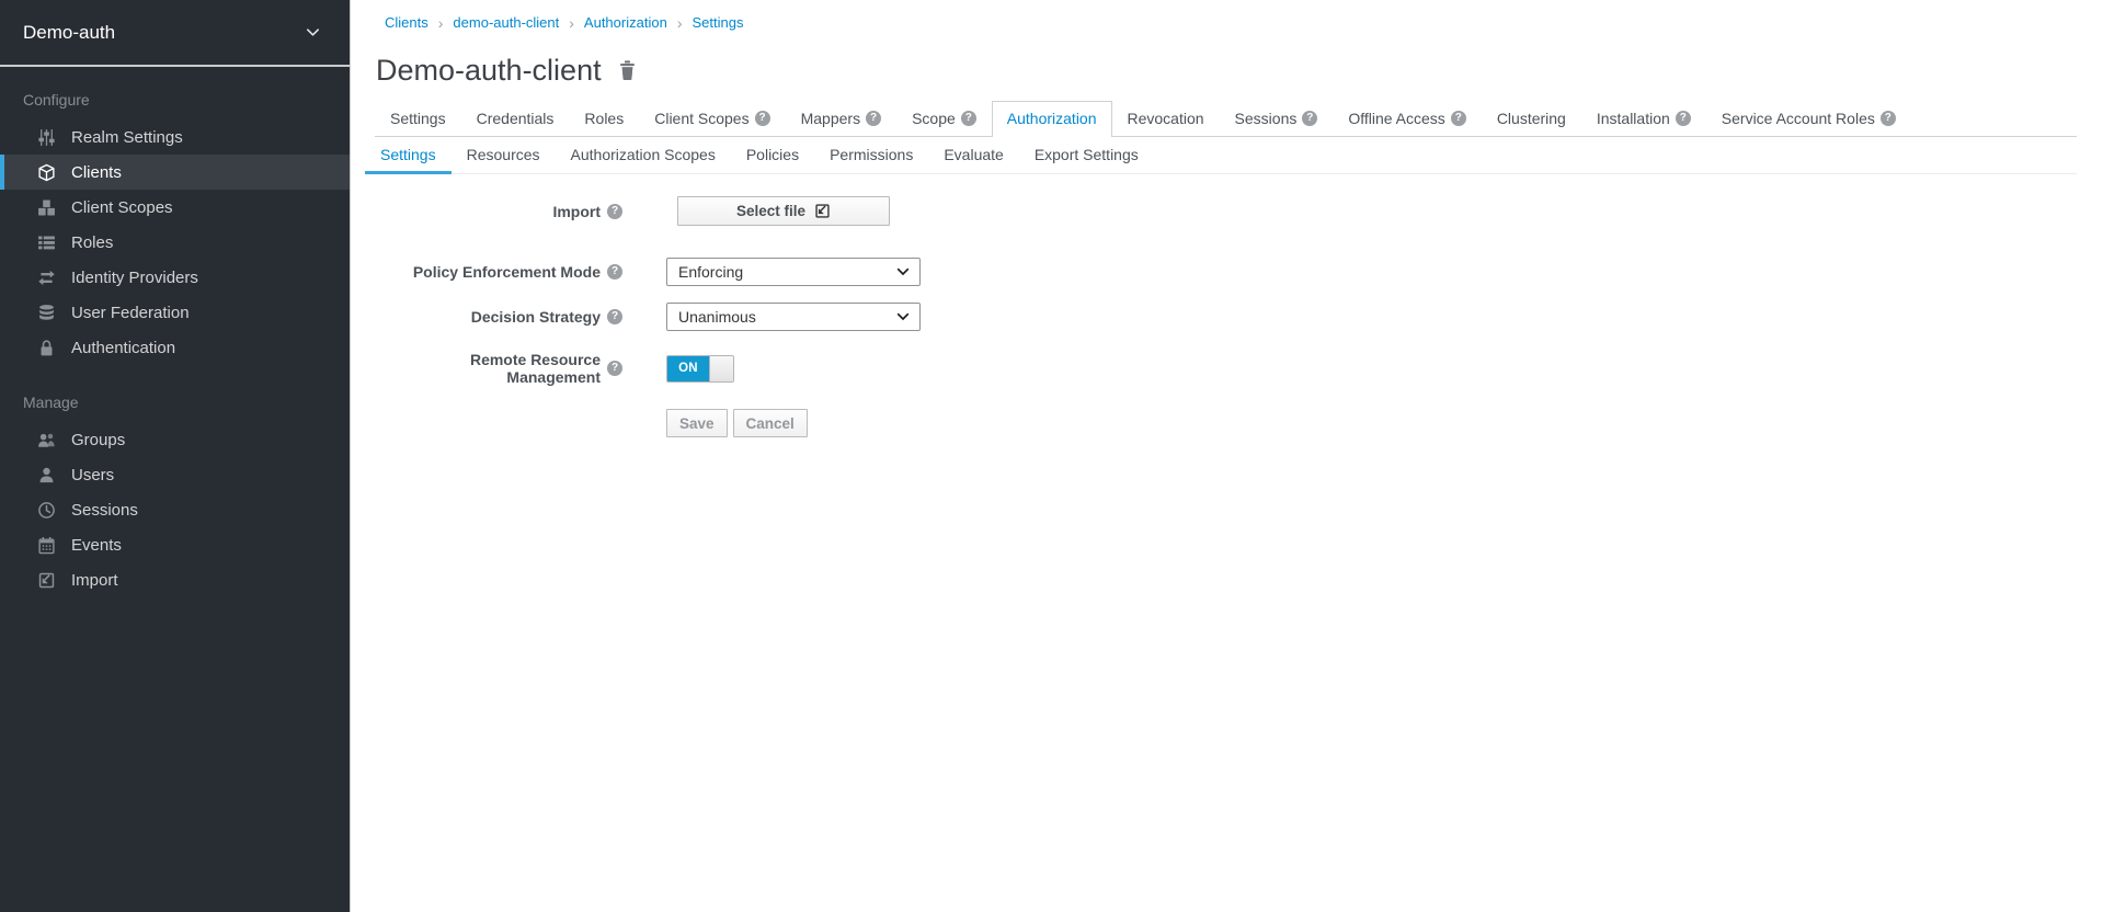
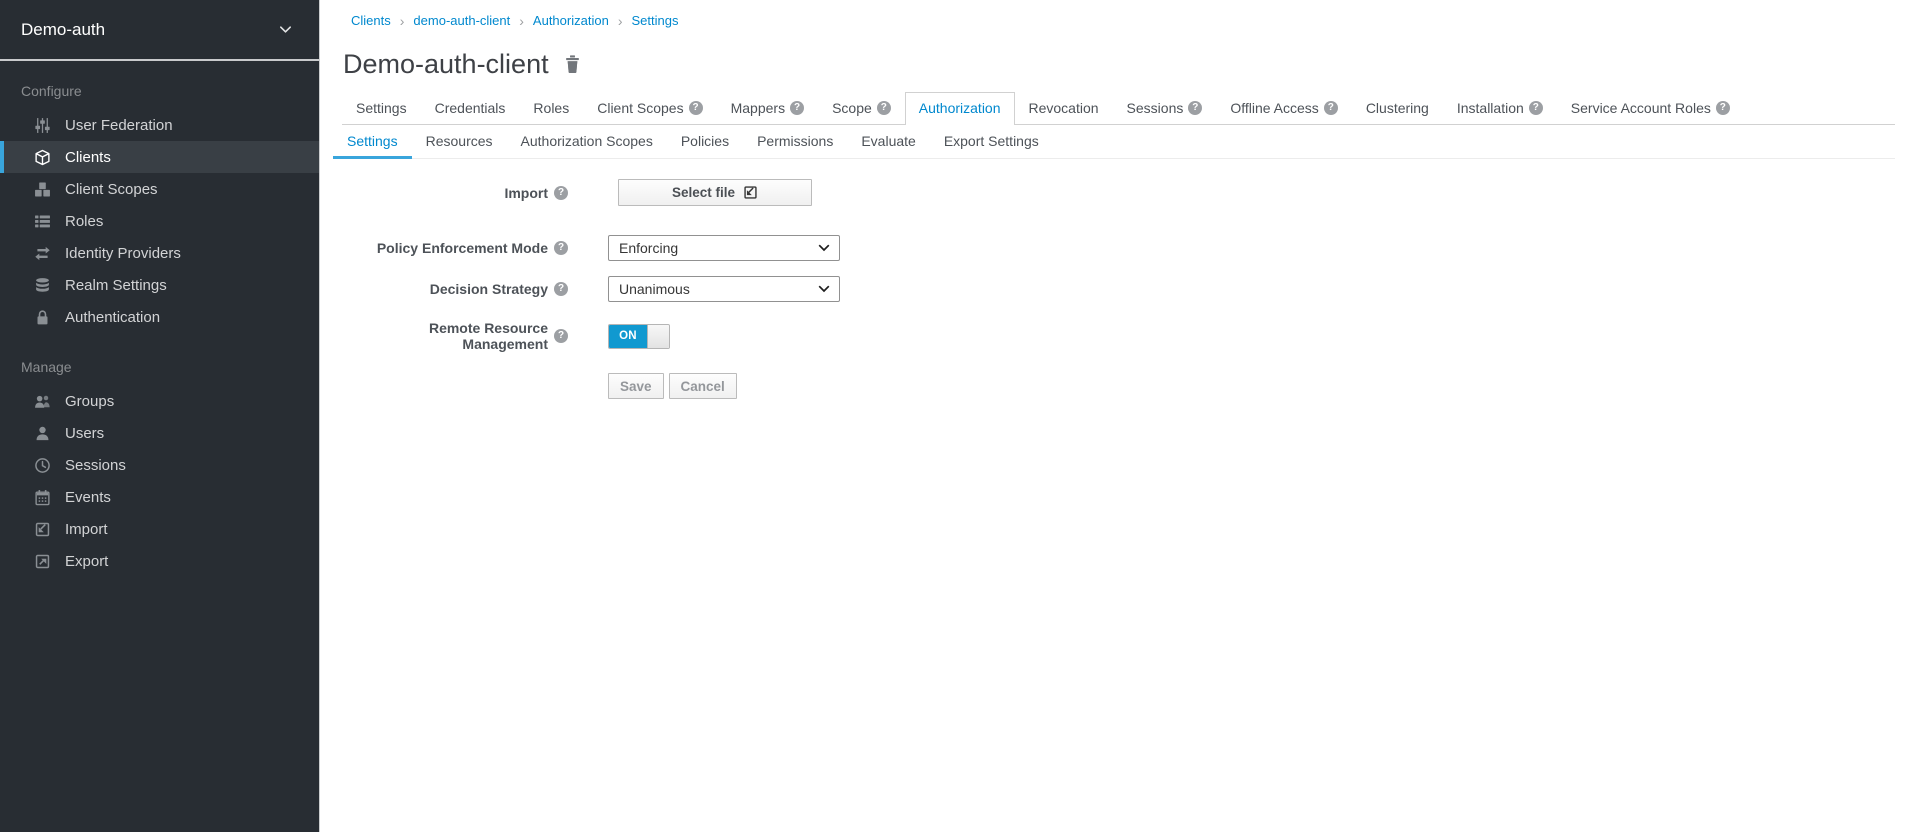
  Demo-auth
  Configure
- Realm Settings
+ User Federation
  Clients
  Client Scopes
  Roles
  Identity Providers
- User Federation
+ Realm Settings
  Authentication
  Manage
  Groups
  Users
  Sessions
  Events
  Import
+ Export
  Clients
  ›
  demo-auth-client
  ›
  Authorization
  ›
  Settings
  Demo-auth-client
  Settings
  Credentials
  Roles
  Client Scopes
  ?
  Mappers
  ?
  Scope
  ?
  Authorization
  Revocation
  Sessions
  ?
  Offline Access
  ?
  Clustering
  Installation
  ?
  Service Account Roles
  ?
  Settings
  Resources
  Authorization Scopes
  Policies
  Permissions
  Evaluate
  Export Settings
  Import
  ?
  Select file
  Policy Enforcement Mode
  ?
  Enforcing
  Decision Strategy
  ?
  Unanimous
  Remote Resource Management
  ?
  ON
  Save
  Cancel
